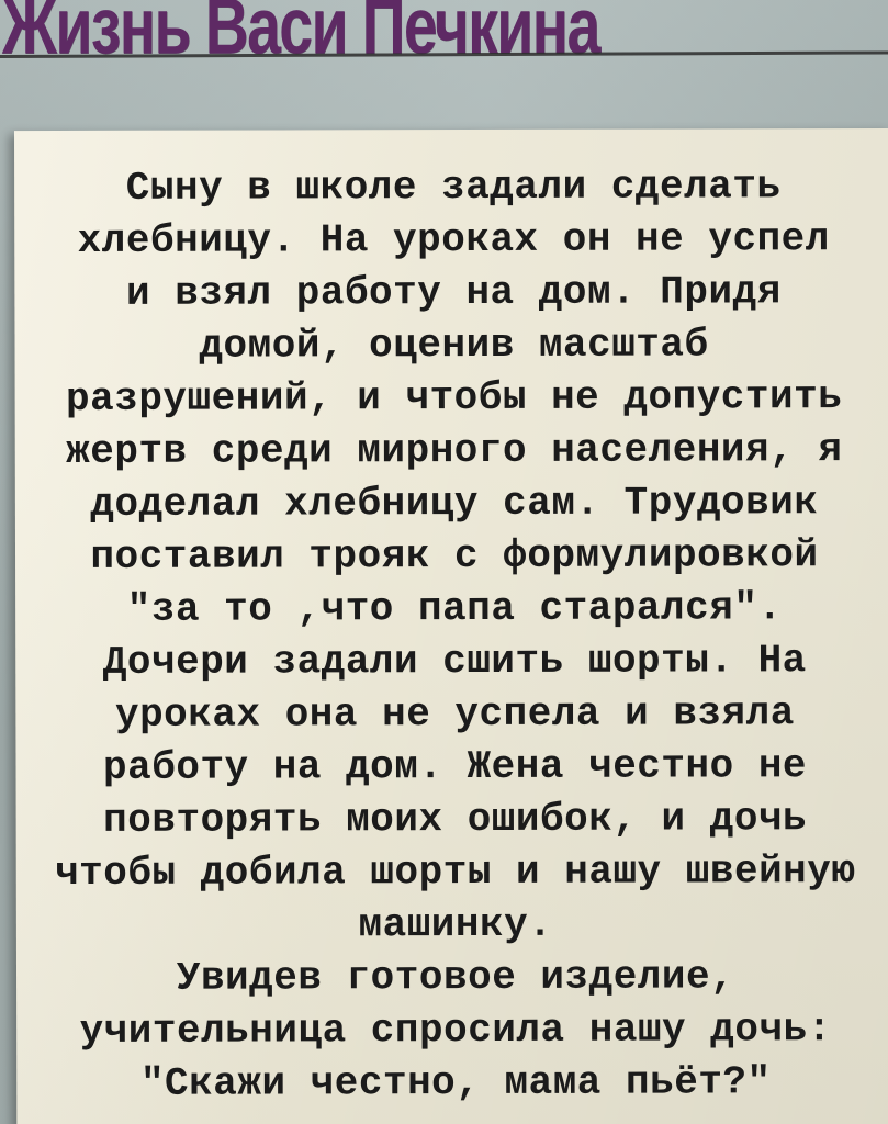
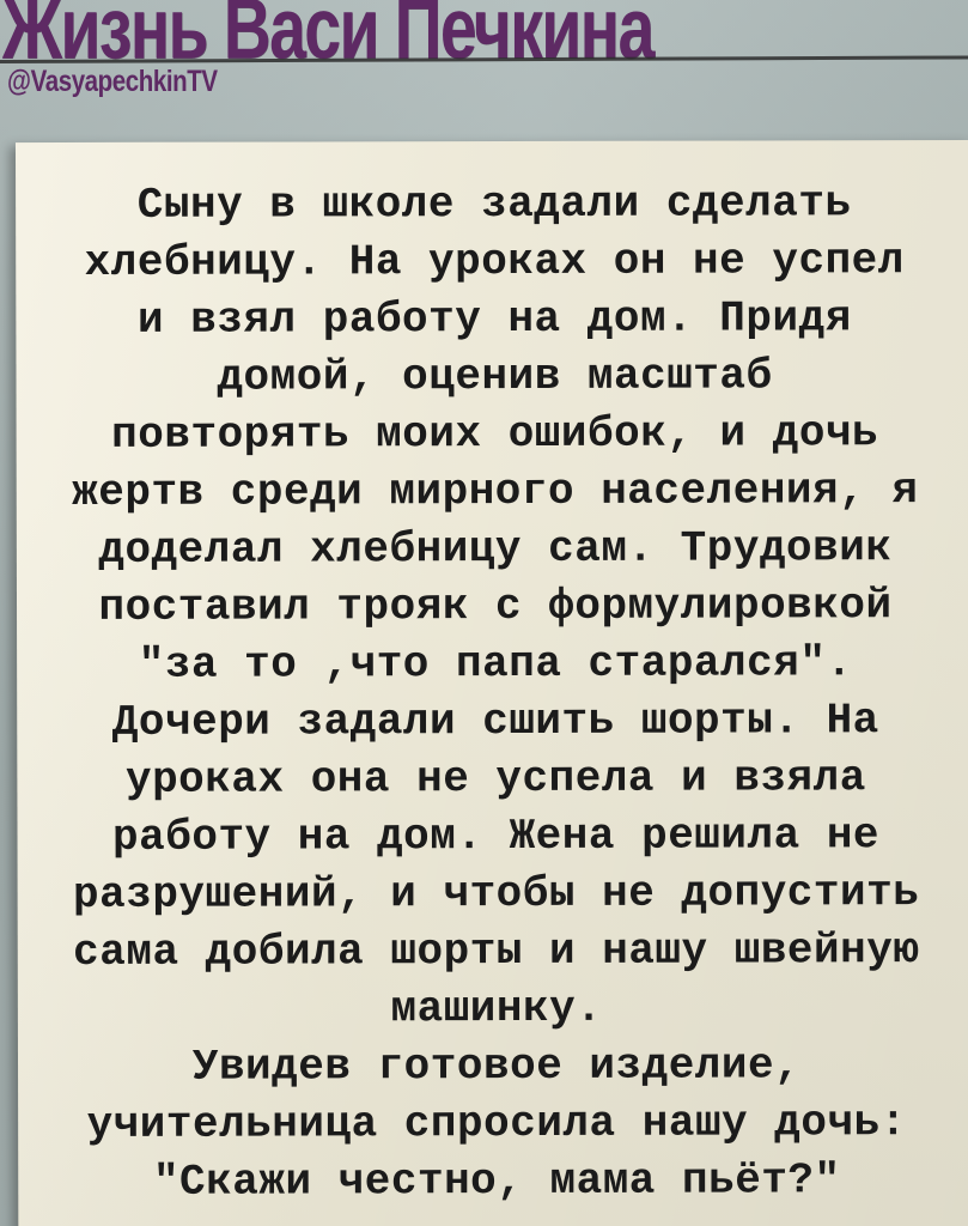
  Жизнь Васи Печкина
+ @VasyapechkinTV
  Сыну в школе задали сделать
  хлебницу. На уроках он не успел
  и взял работу на дом. Придя
  домой, оценив масштаб
- разрушений, и чтобы не допустить
+ повторять моих ошибок, и дочь
  жертв среди мирного населения, я
  доделал хлебницу сам. Трудовик
  поставил трояк с формулировкой
  "за то ,что папа старался".
  Дочери задали сшить шорты. На
  уроках она не успела и взяла
- работу на дом. Жена честно не
+ работу на дом. Жена решила не
- повторять моих ошибок, и дочь
+ разрушений, и чтобы не допустить
- чтобы добила шорты и нашу швейную
+ сама добила шорты и нашу швейную
  машинку.
  Увидев готовое изделие,
  учительница спросила нашу дочь:
  "Скажи честно, мама пьёт?"
